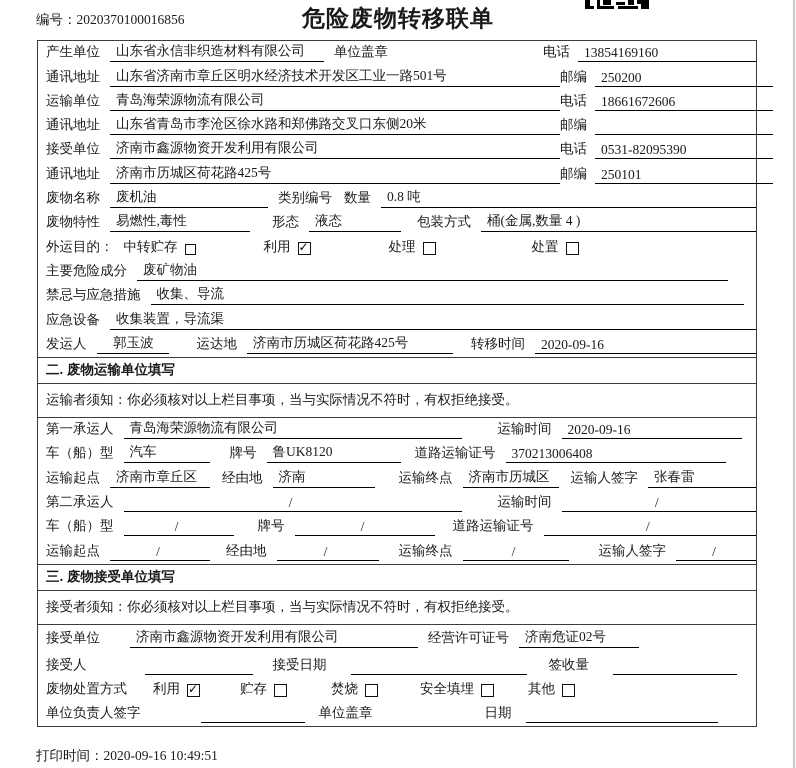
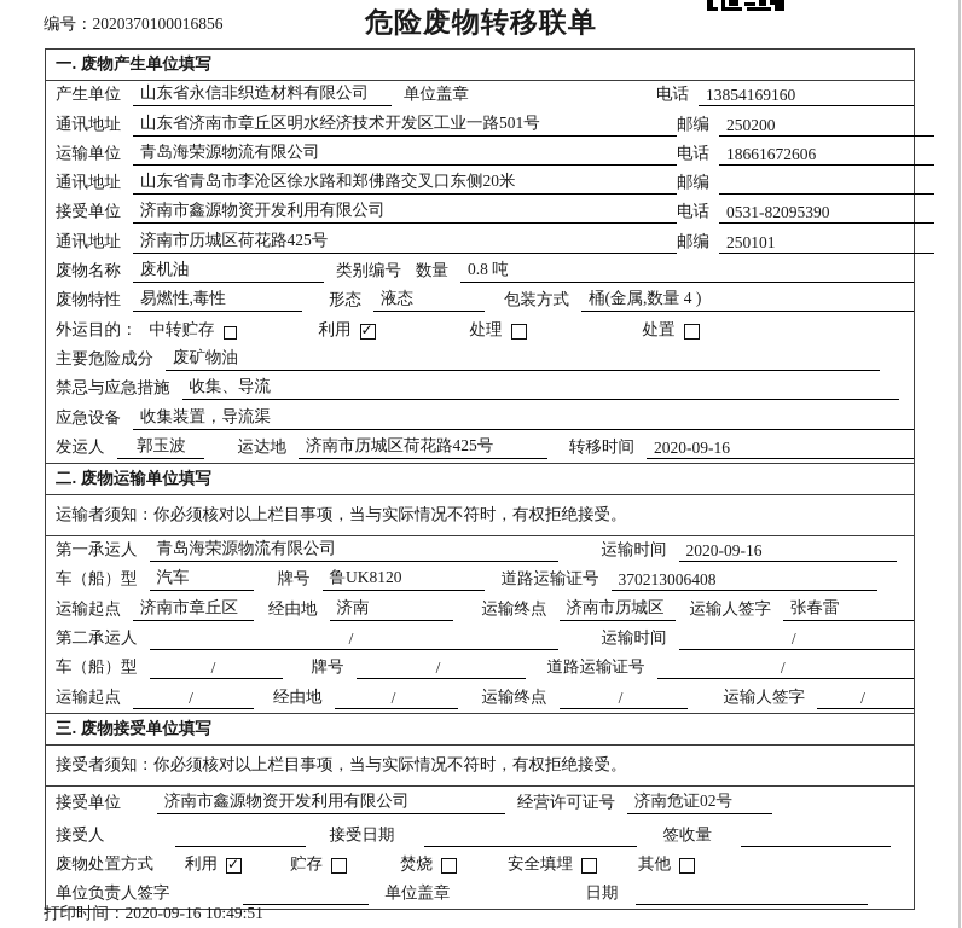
  编号：2020370100016856
  危险废物转移联单
+ 一. 废物产生单位填写
  产生单位
  山东省永信非织造材料有限公司
  单位盖章
  电话
  13854169160
  通讯地址
  山东省济南市章丘区明水经济技术开发区工业一路501号
  邮编
  250200
  运输单位
  青岛海荣源物流有限公司
  电话
  18661672606
  通讯地址
  山东省青岛市李沧区徐水路和郑佛路交叉口东侧20米
  邮编
  接受单位
  济南市鑫源物资开发利用有限公司
  电话
  0531-82095390
  通讯地址
  济南市历城区荷花路425号
  邮编
  250101
  废物名称
  废机油
  类别编号
  数量
  0.8 吨
  废物特性
  易燃性,毒性
  形态
  液态
  包装方式
  桶(金属,数量 4 )
  外运目的：
  中转贮存
  利用
  处理
  处置
  主要危险成分
  废矿物油
  禁忌与应急措施
  收集、导流
  应急设备
  收集装置，导流渠
  发运人
  郭玉波
  运达地
  济南市历城区荷花路425号
  转移时间
  2020-09-16
  二. 废物运输单位填写
  运输者须知：你必须核对以上栏目事项，当与实际情况不符时，有权拒绝接受。
  第一承运人
  青岛海荣源物流有限公司
  运输时间
  2020-09-16
  车（船）型
  汽车
  牌号
  鲁UK8120
  道路运输证号
  370213006408
  运输起点
  济南市章丘区
  经由地
  济南
  运输终点
  济南市历城区
  运输人签字
  张春雷
  第二承运人
  /
  运输时间
  /
  车（船）型
  /
  牌号
  /
  道路运输证号
  /
  运输起点
  /
  经由地
  /
  运输终点
  /
  运输人签字
  /
  三. 废物接受单位填写
  接受者须知：你必须核对以上栏目事项，当与实际情况不符时，有权拒绝接受。
  接受单位
  济南市鑫源物资开发利用有限公司
  经营许可证号
  济南危证02号
  接受人
  接受日期
  签收量
  废物处置方式
  利用
  贮存
  焚烧
  安全填埋
  其他
  单位负责人签字
  单位盖章
  日期
  打印时间：2020-09-16 10:49:51
